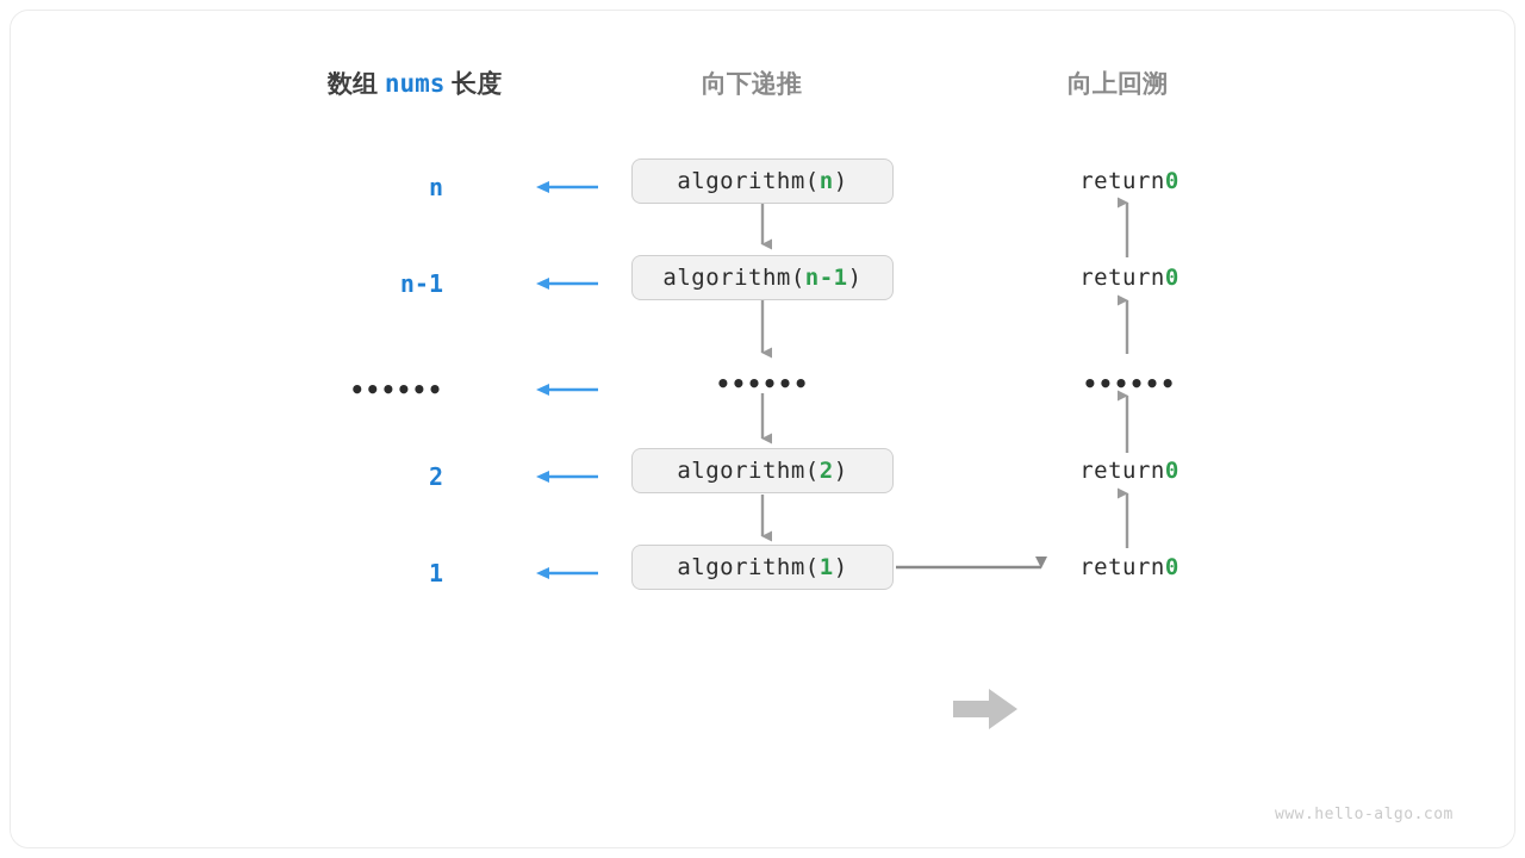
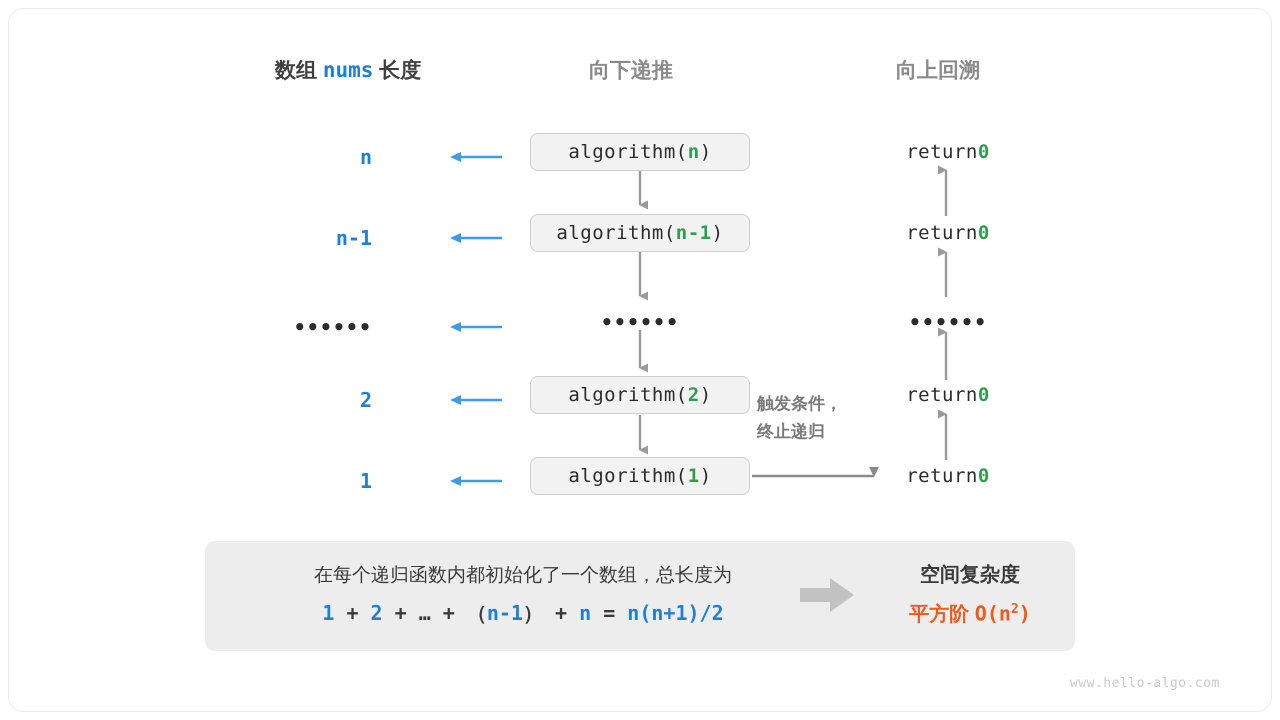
  数组 nums 长度
  向下递推
  向上回溯
  n
  algorithm(
  n
  )
  return
  0
  n-1
  algorithm(
  n-1
  )
  return
  0
  ••••••
  ••••••
  ••••••
  2
  algorithm(
  2
  )
  return
  0
  1
  algorithm(
  1
  )
  return
  0
+ 触发条件，
+ 终止递归
+ 在每个递归函数内都初始化了一个数组，总长度为
+ 1 + 2 + … + （n-1） + n = n(n+1)/2
+ 空间复杂度
+ 平方阶 O(n2)
  www.hello-algo.com
